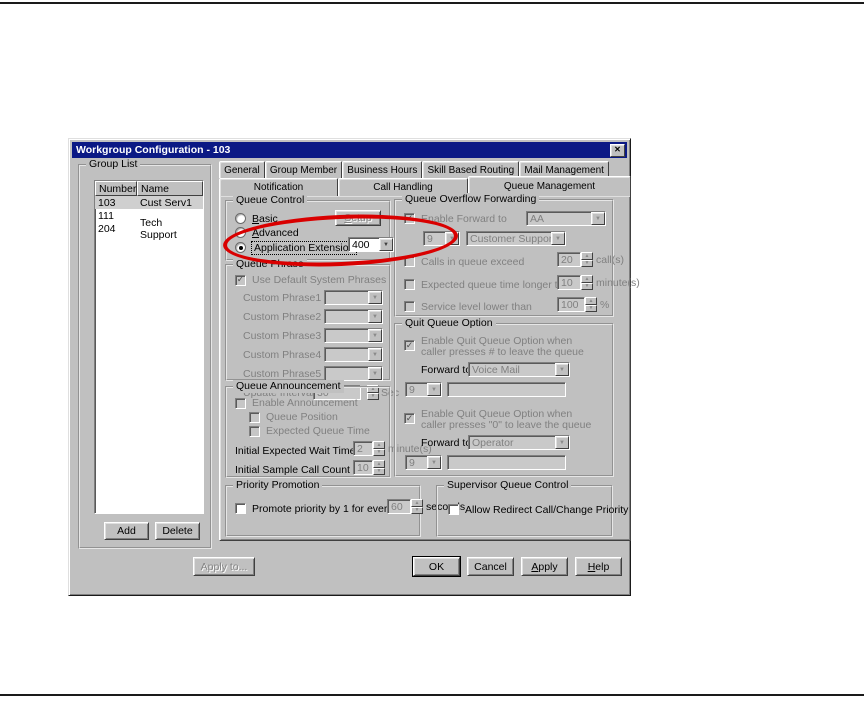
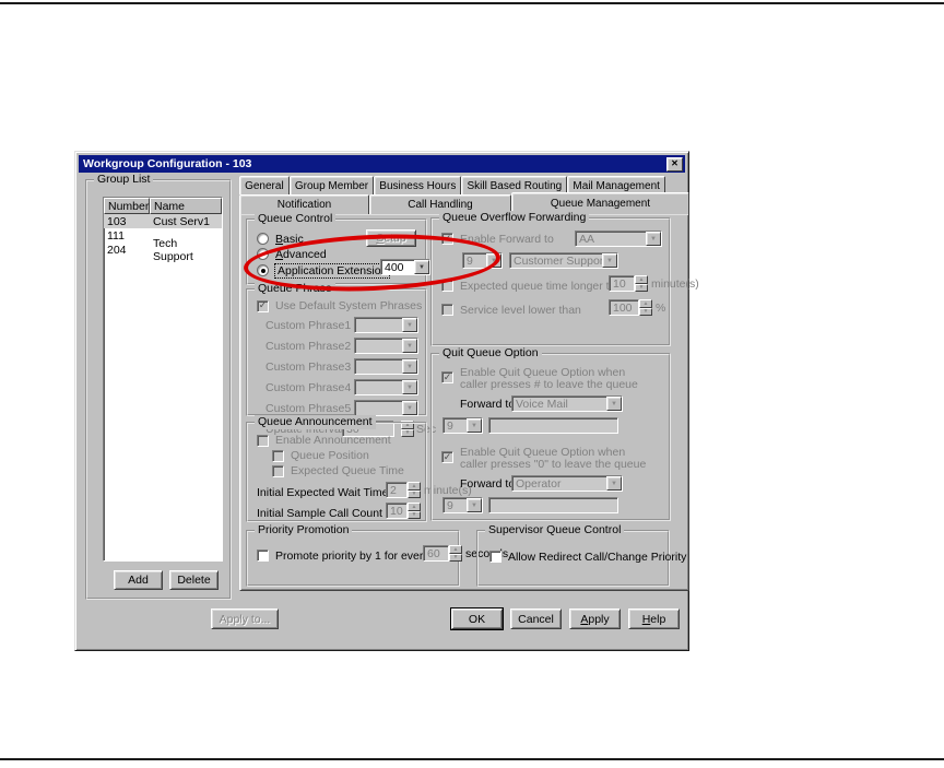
  Workgroup Configuration - 103
  ✕
  Group List
  Number
  Name
  103
  Cust Serv1
  111
  204
  Tech Support
  Add
  Delete
  General
  Group Member
  Business Hours
  Skill Based Routing
  Mail Management
  Notification
  Call Handling
  Queue Management
  Queue Control
  Basic
  Advanced
  Application Extensio
  S
  etup
  400
  Queue Phrase
  Use Default System Phrases
  Custom Phrase1
  Custom Phrase2
  Custom Phrase3
  Custom Phrase4
  Custom Phrase5
  Sec
  Queue Announcement
  Enable Announcement
  Queue Position
  Expected Queue Time
  Initial Expected Wait Tim
  2
  minute(s)
  Initial Sample Call Count
  10
  Priority Promotion
  Promote priority by 1 for ever
  60
  secos
  Queue Overflow Forwarding
  Enable Forward to
  AA
  9
  Customer Suppo
- Calls in queue exceed
- 20
- call(s)
  Expected queue time longer
  10
  minute(s)
  Service level lower than
  100
  %
  Quit Queue Option
  Enable Quit Queue Option when caller presses # to leave the queue
  Forward t
  Voice Mail
  9
  Enable Quit Queue Option when caller presses "0" to leave the queue
  Forward t
  Operator
  9
  Supervisor Queue Control
  Allow Redirect Call/Change Priority
  Apply to...
  OK
  Cancel
  A
  pply
  H
  elp
